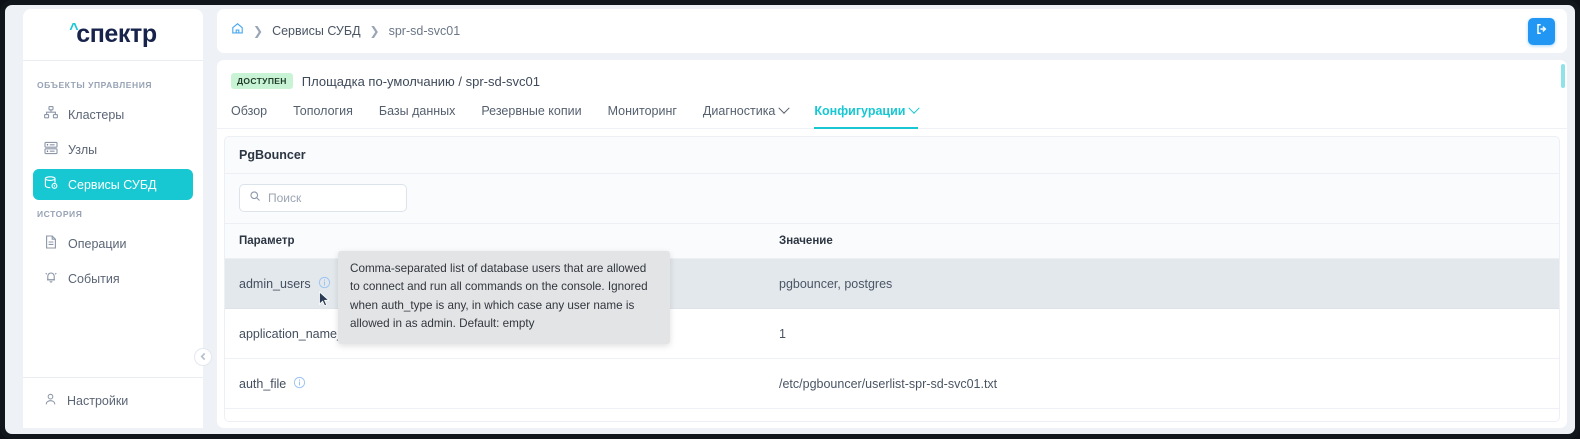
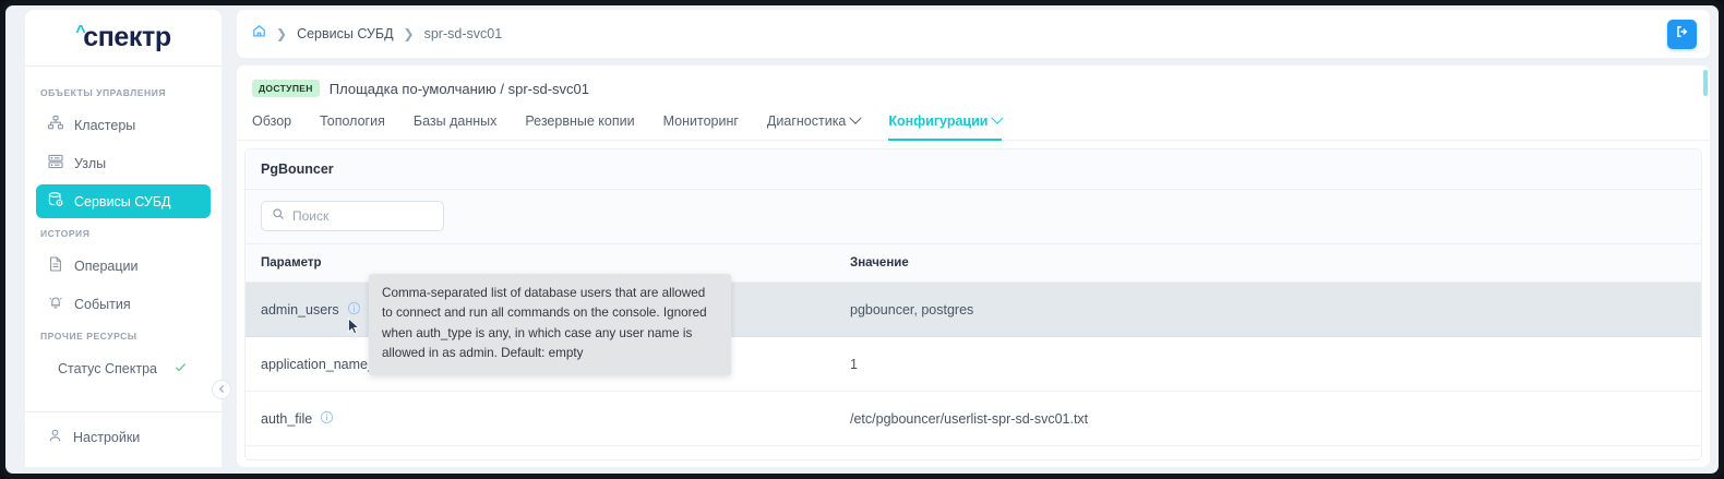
  ^спектр
  ОБЪЕКТЫ УПРАВЛЕНИЯ
  Кластеры
  Узлы
  Сервисы СУБД
  ИСТОРИЯ
  Операции
  События
+ ПРОЧИЕ РЕСУРСЫ
+ Статус Спектра
  Настройки
  ❯
  Сервисы СУБД
  ❯
  spr-sd-svc01
  ДОСТУПЕН
  Площадка по-умолчанию / spr-sd-svc01
  Обзор
  Топология
  Базы данных
  Резервные копии
  Мониторинг
  Диагностика
  Конфигурации
  PgBouncer
  Поиск
  Параметр
  Значение
  admin_users
  pgbouncer, postgres
  1
  auth_file
  /etc/pgbouncer/userlist-spr-sd-svc01.txt
  Comma-separated list of database users that are allowed to connect and run all commands on the console. Ignored when auth_type is any, in which case any user name is allowed in as admin. Default: empty
